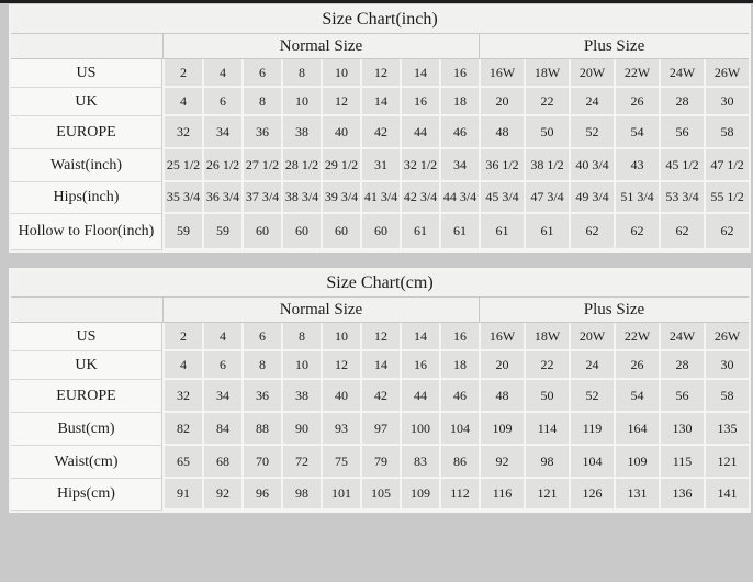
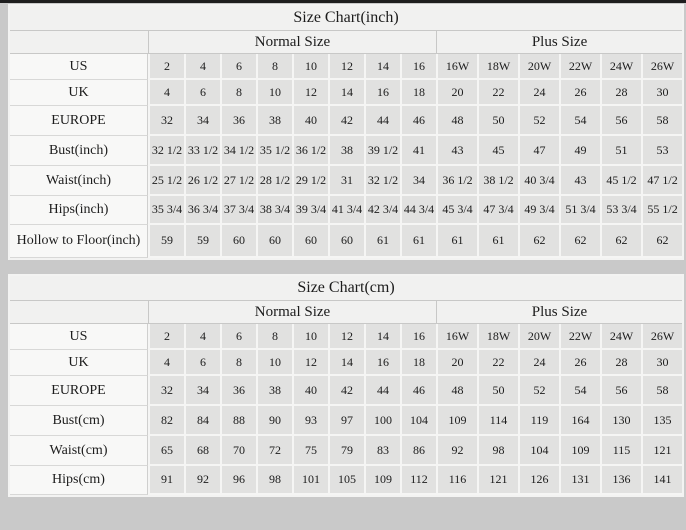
  Size Chart(inch)
  	Normal Size	Plus Size
  US	2	4	6	8	10	12	14	16	16W	18W	20W	22W	24W	26W
  UK	4	6	8	10	12	14	16	18	20	22	24	26	28	30
  EUROPE	32	34	36	38	40	42	44	46	48	50	52	54	56	58
+ Bust(inch)	32 1/2	33 1/2	34 1/2	35 1/2	36 1/2	38	39 1/2	41	43	45	47	49	51	53
  Waist(inch)	25 1/2	26 1/2	27 1/2	28 1/2	29 1/2	31	32 1/2	34	36 1/2	38 1/2	40 3/4	43	45 1/2	47 1/2
  Hips(inch)	35 3/4	36 3/4	37 3/4	38 3/4	39 3/4	41 3/4	42 3/4	44 3/4	45 3/4	47 3/4	49 3/4	51 3/4	53 3/4	55 1/2
  Hollow to Floor(inch)	59	59	60	60	60	60	61	61	61	61	62	62	62	62
  Size Chart(cm)
  	Normal Size	Plus Size
  US	2	4	6	8	10	12	14	16	16W	18W	20W	22W	24W	26W
  UK	4	6	8	10	12	14	16	18	20	22	24	26	28	30
  EUROPE	32	34	36	38	40	42	44	46	48	50	52	54	56	58
  Bust(cm)	82	84	88	90	93	97	100	104	109	114	119	164	130	135
  Waist(cm)	65	68	70	72	75	79	83	86	92	98	104	109	115	121
  Hips(cm)	91	92	96	98	101	105	109	112	116	121	126	131	136	141
